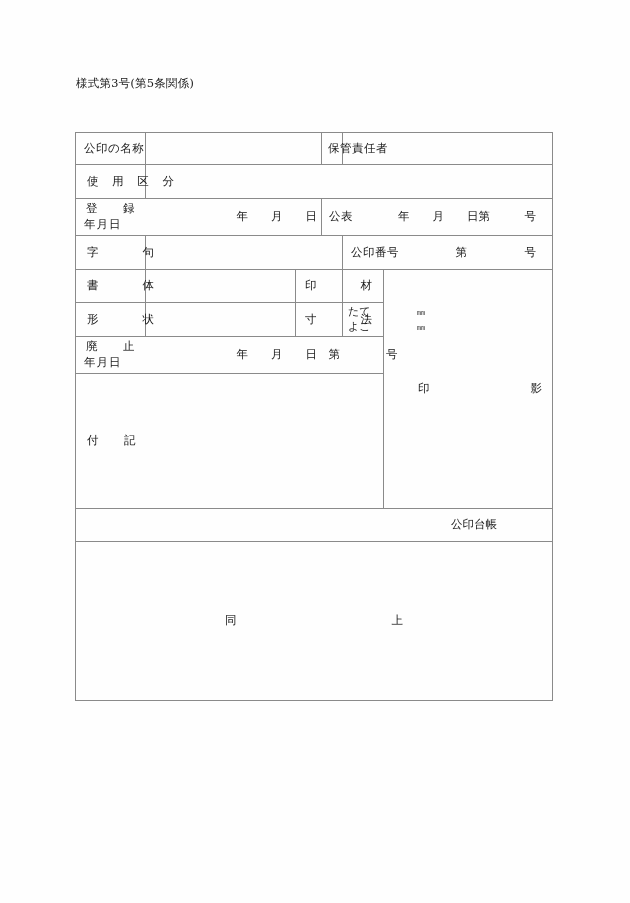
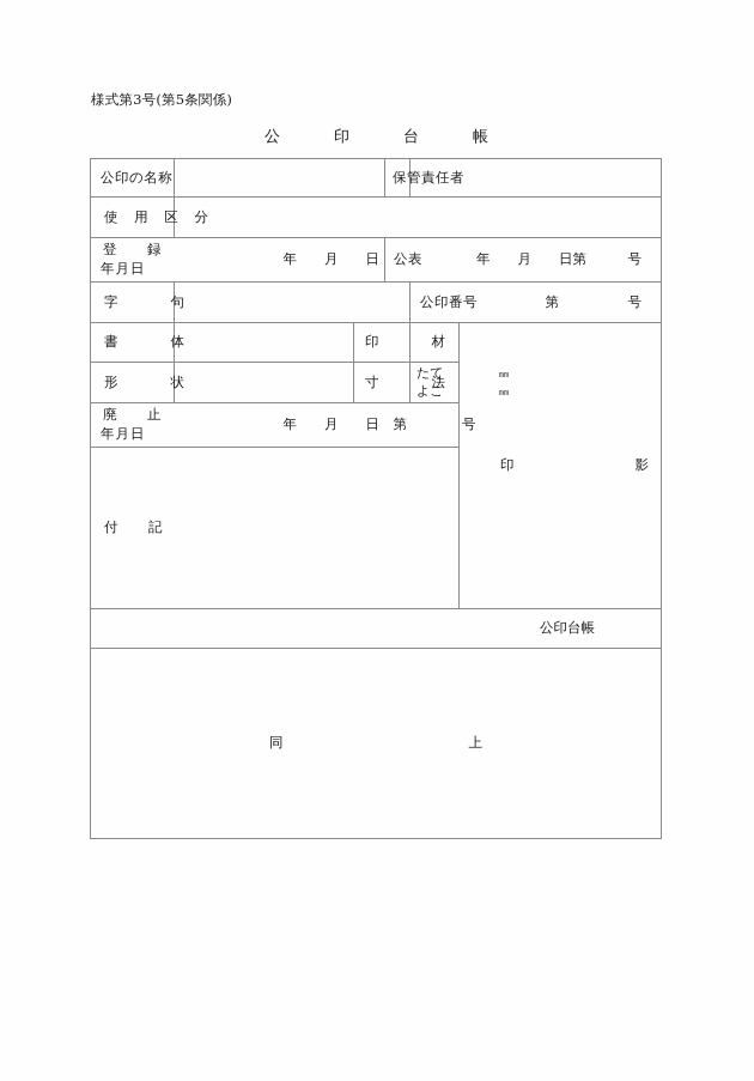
  様式第3号(第5条関係)
+ 公 印 台 帳
  公印の名称		保管責任者
  使 用 区 分
  登 録 年月日	年 月 日	公表	年 月 日第 号
  字 句		公印番号	第 号
  書 体		印 材		印 影
  形 状		寸	たて ㎜ よこ ㎜
  廃 止 年月日	年 月 日 第 号
  付 記
  公印台帳
  同 上
